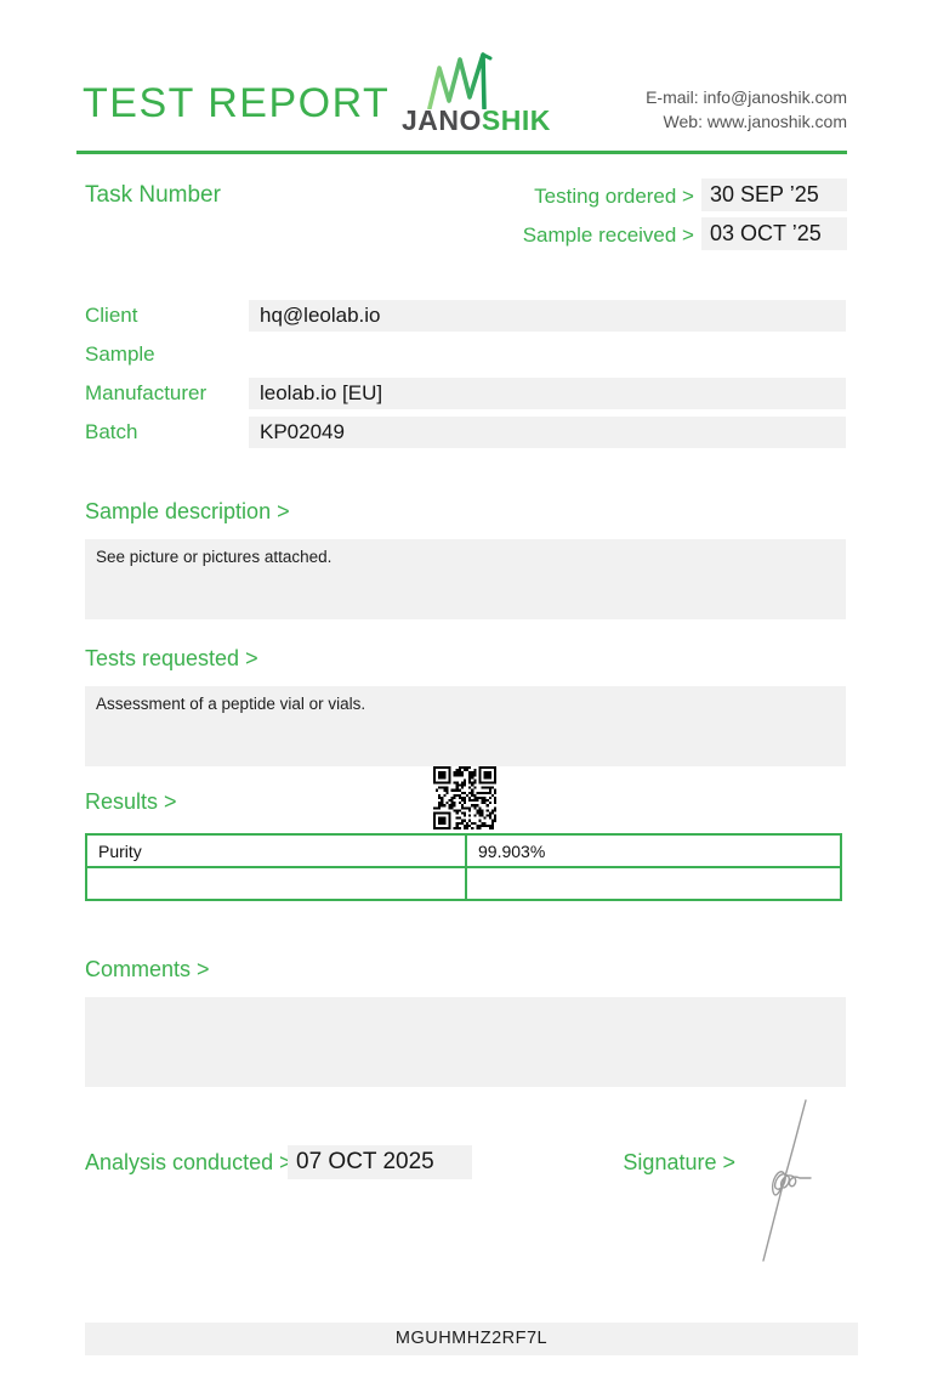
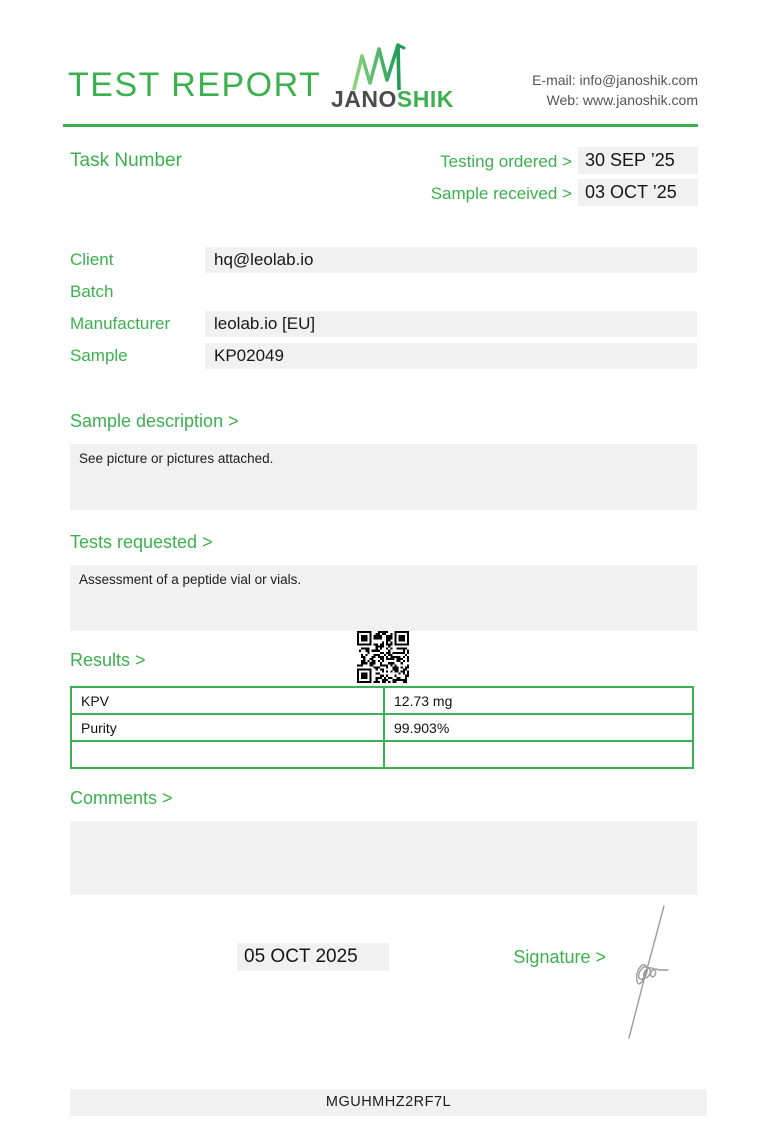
  TEST REPORT
  JANOSHIK
  E-mail: info@janoshik.com
  Web: www.janoshik.com
  Task Number
  Testing ordered >
  30 SEP ’25
  Sample received >
  03 OCT ’25
  Client
  hq@leolab.io
- Sample
+ Batch
  Manufacturer
  leolab.io [EU]
- Batch
+ Sample
  KP02049
  Sample description >
  See picture or pictures attached.
  Tests requested >
  Assessment of a peptide vial or vials.
  Results >
+ KPV	12.73 mg
  Purity	99.903%
  Comments >
- Analysis conducted >
- 07 OCT 2025
+ 05 OCT 2025
  Signature >
  MGUHMHZ2RF7L
